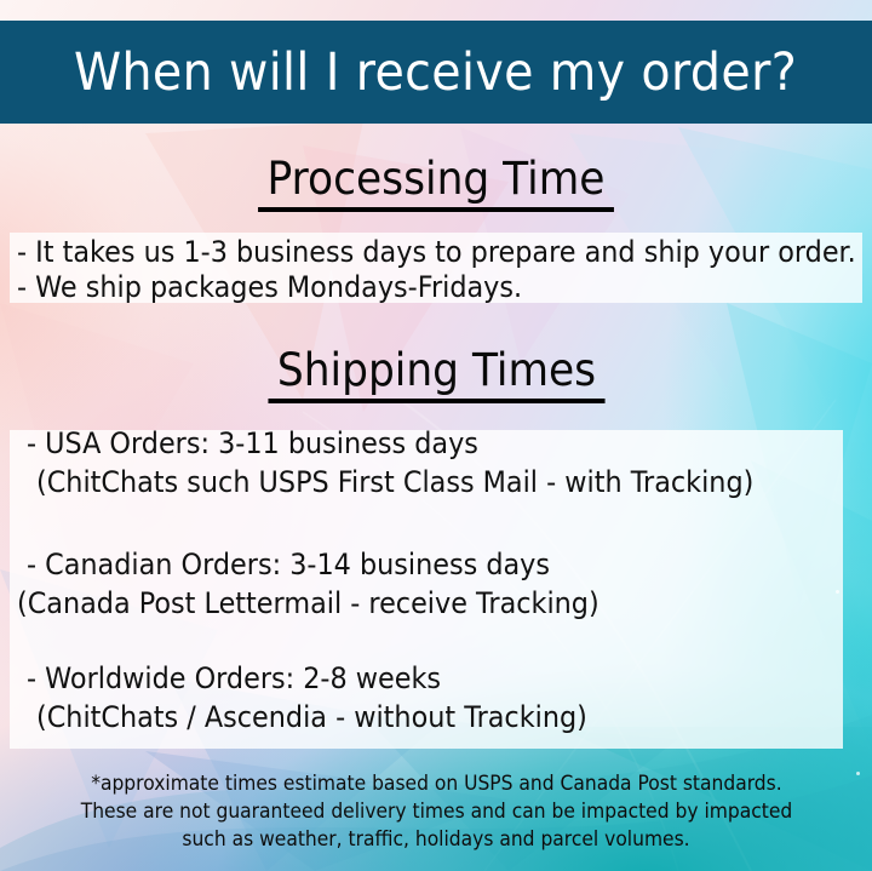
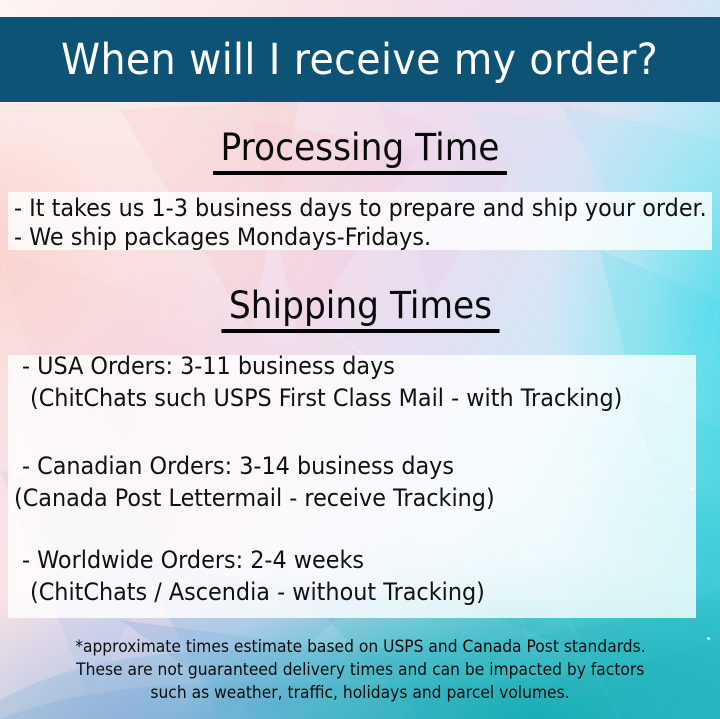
  When will I receive my order?
  Processing Time
  - It takes us 1-3 business days to prepare and ship your order.
  - We ship packages Mondays-Fridays.
  Shipping Times
  - USA Orders: 3-11 business days
  (ChitChats such USPS First Class Mail - with Tracking)
  - Canadian Orders: 3-14 business days
  (Canada Post Lettermail - receive Tracking)
- - Worldwide Orders: 2-8 weeks
+ - Worldwide Orders: 2-4 weeks
  (ChitChats / Ascendia - without Tracking)
  *approximate times estimate based on USPS and Canada Post standards.
- These are not guaranteed delivery times and can be impacted by impacted
+ These are not guaranteed delivery times and can be impacted by factors
  such as weather, traffic, holidays and parcel volumes.
